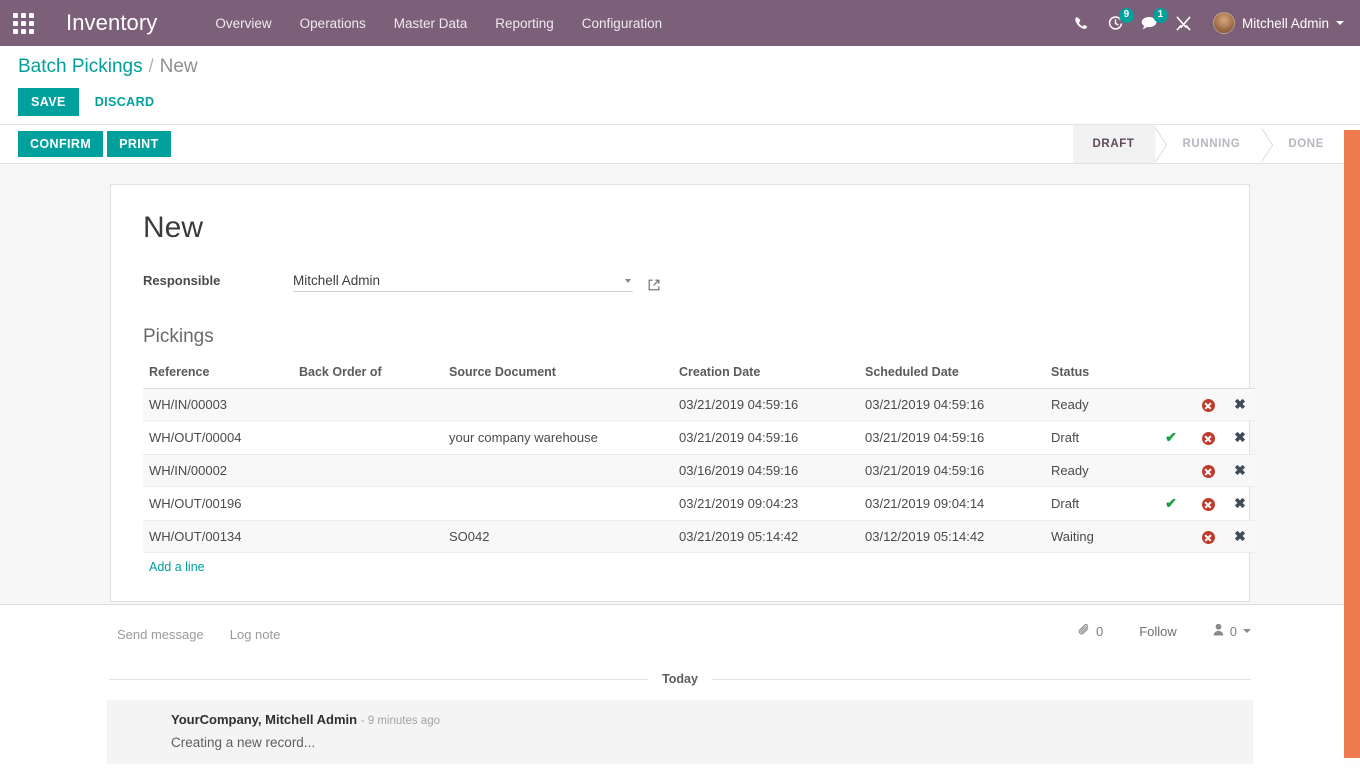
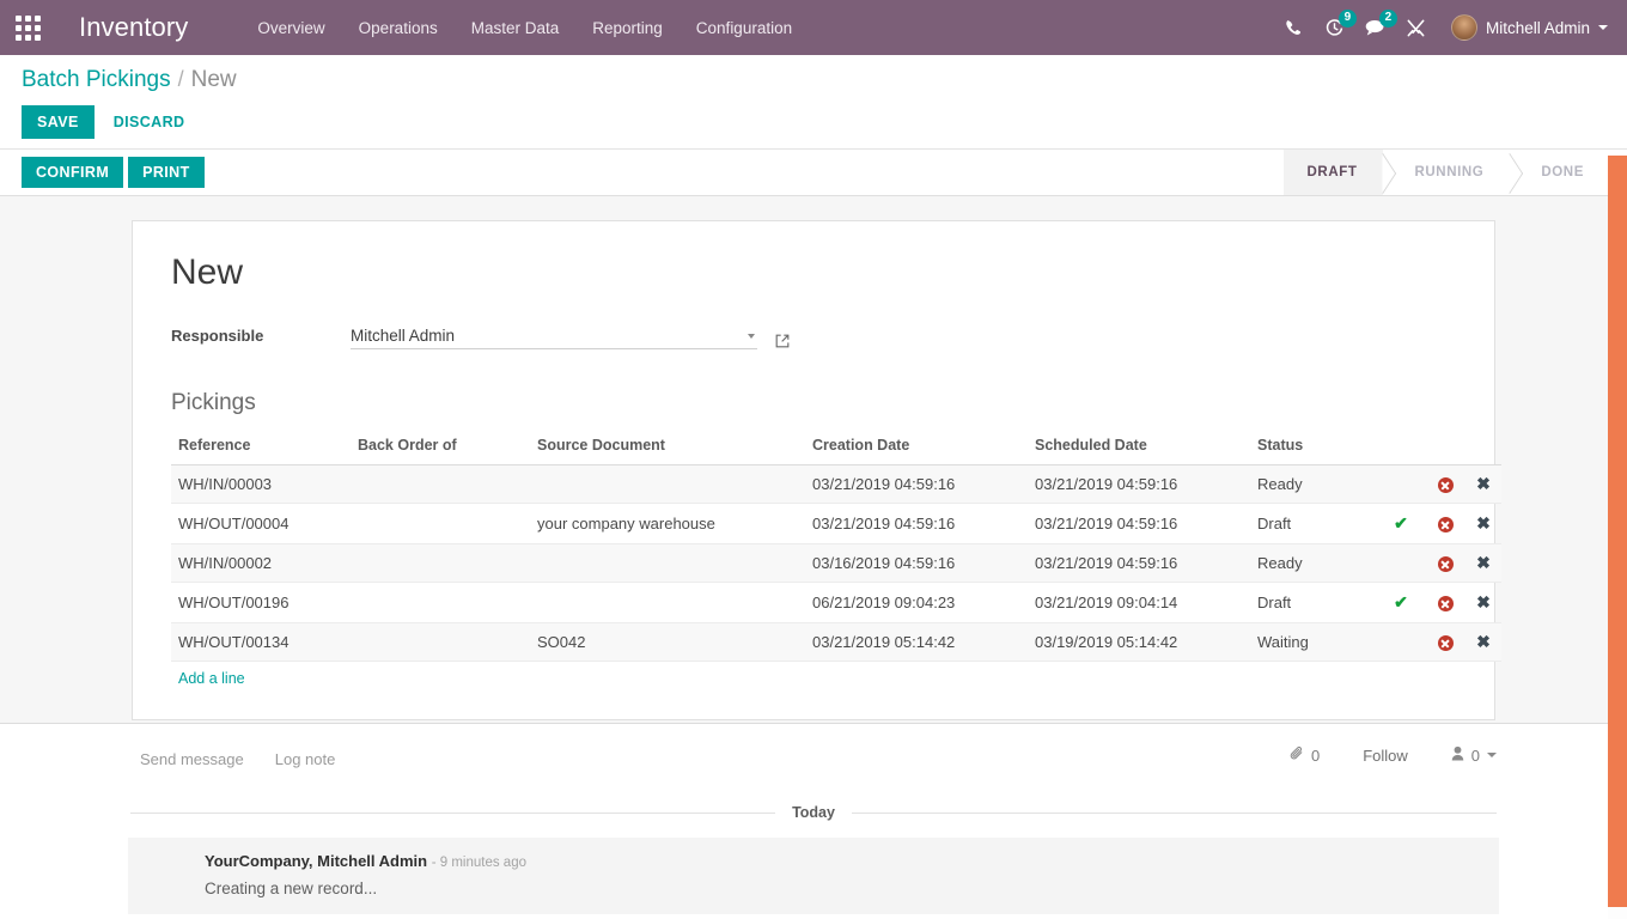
  Inventory
  Overview
  Operations
  Master Data
  Reporting
  Configuration
  9
- 1
+ 2
  Mitchell Admin
  Batch Pickings
  /
  New
  SAVE
  DISCARD
  CONFIRM
  PRINT
  DRAFT
  RUNNING
  DONE
  New
  Responsible
  Mitchell Admin
  Pickings
  Reference	Back Order of	Source Document	Creation Date	Scheduled Date	Status
  WH/IN/00003			03/21/2019 04:59:16	03/21/2019 04:59:16	Ready			✖
  WH/OUT/00004		your company warehouse	03/21/2019 04:59:16	03/21/2019 04:59:16	Draft	✔		✖
  WH/IN/00002			03/16/2019 04:59:16	03/21/2019 04:59:16	Ready			✖
- WH/OUT/00196			03/21/2019 09:04:23	03/21/2019 09:04:14	Draft	✔		✖
+ WH/OUT/00196			06/21/2019 09:04:23	03/21/2019 09:04:14	Draft	✔		✖
- WH/OUT/00134		SO042	03/21/2019 05:14:42	03/12/2019 05:14:42	Waiting			✖
+ WH/OUT/00134		SO042	03/21/2019 05:14:42	03/19/2019 05:14:42	Waiting			✖
  Add a line
  Send message
  Log note
  0
  Follow
  0
  Today
  YourCompany, Mitchell Admin - 9 minutes ago
  Creating a new record...
